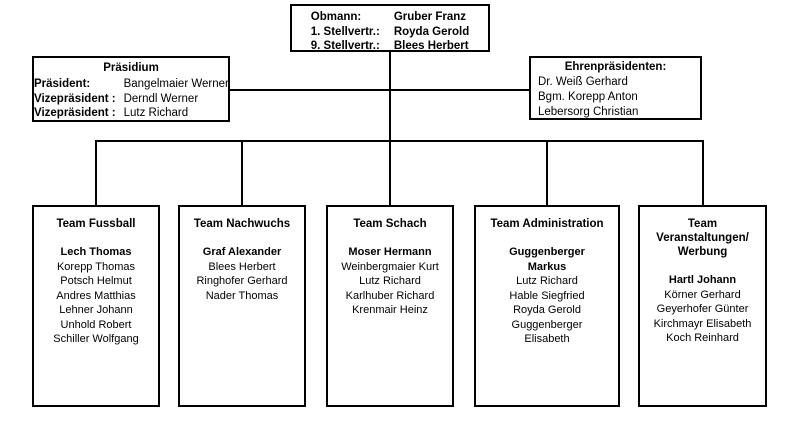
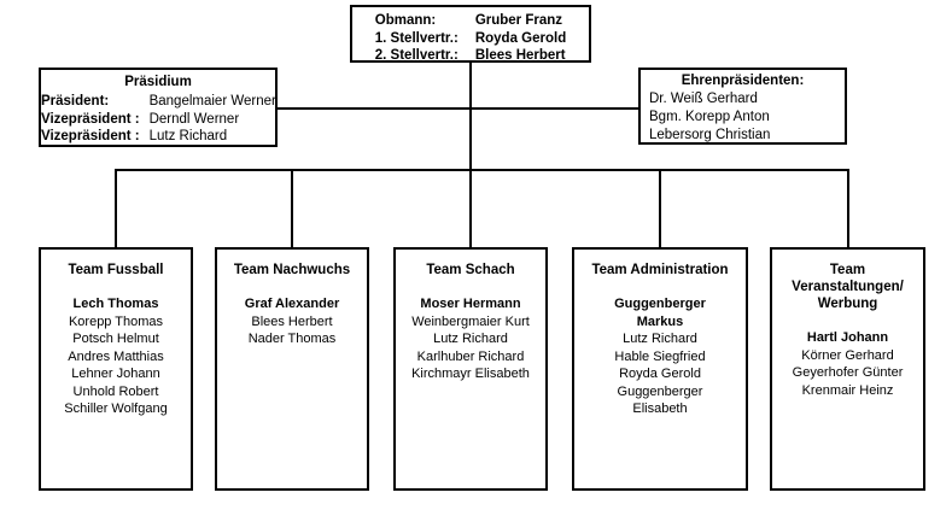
  Obmann:	Gruber Franz
  1. Stellvertr.:	Royda Gerold
- 9. Stellvertr.:	Blees Herbert
+ 2. Stellvertr.:	Blees Herbert
  Präsidium
  Präsident:	Bangelmaier Werner
  Vizepräsident :	Derndl Werner
  Vizepräsident :	Lutz Richard
  Ehrenpräsidenten:
  Dr. Weiß Gerhard
  Bgm. Korepp Anton
  Lebersorg Christian
  Team Fussball
  Lech Thomas
  Korepp Thomas
  Potsch Helmut
  Andres Matthias
  Lehner Johann
  Unhold Robert
  Schiller Wolfgang
  Team Nachwuchs
  Graf Alexander
  Blees Herbert
- Ringhofer Gerhard
  Nader Thomas
  Team Schach
  Moser Hermann
  Weinbergmaier Kurt
  Lutz Richard
  Karlhuber Richard
- Krenmair Heinz
+ Kirchmayr Elisabeth
  Team Administration
  Guggenberger
  Markus
  Lutz Richard
  Hable Siegfried
  Royda Gerold
  Guggenberger
  Elisabeth
  Team
  Veranstaltungen/
  Werbung
  Hartl Johann
  Körner Gerhard
  Geyerhofer Günter
- Kirchmayr Elisabeth
+ Krenmair Heinz
- Koch Reinhard
